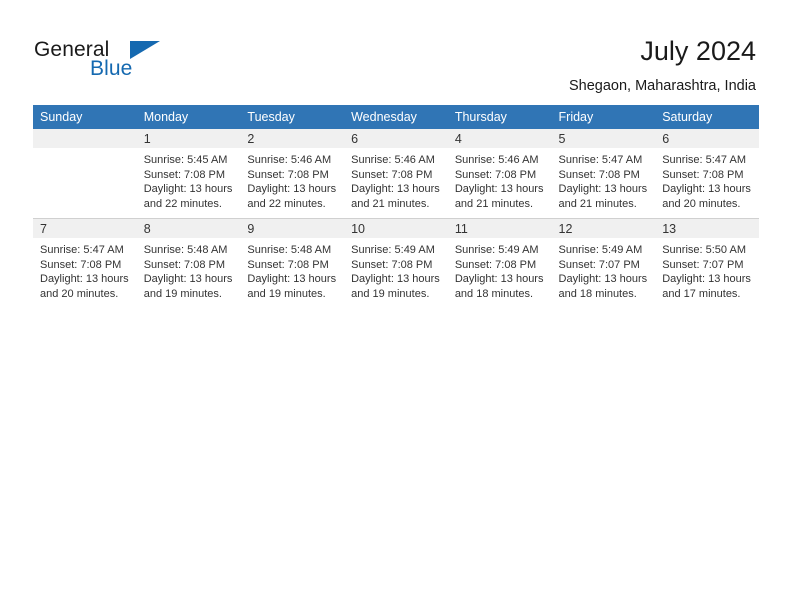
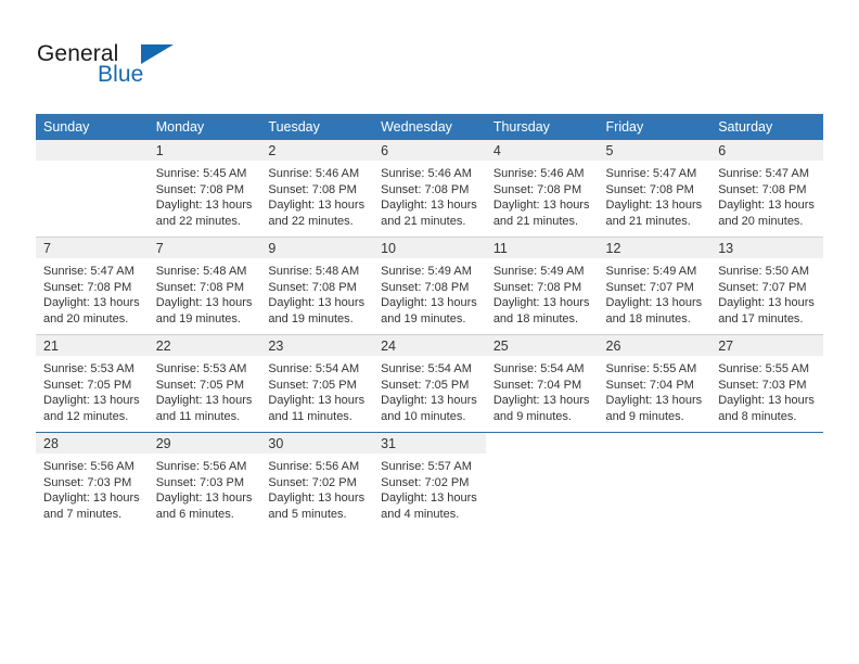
  General
  Blue
- July 2024
- Shegaon, Maharashtra, India
  Sunday	Monday	Tuesday	Wednesday	Thursday	Friday	Saturday
  	1Sunrise: 5:45 AMSunset: 7:08 PMDaylight: 13 hoursand 22 minutes.	2Sunrise: 5:46 AMSunset: 7:08 PMDaylight: 13 hoursand 22 minutes.	6Sunrise: 5:46 AMSunset: 7:08 PMDaylight: 13 hoursand 21 minutes.	4Sunrise: 5:46 AMSunset: 7:08 PMDaylight: 13 hoursand 21 minutes.	5Sunrise: 5:47 AMSunset: 7:08 PMDaylight: 13 hoursand 21 minutes.	6Sunrise: 5:47 AMSunset: 7:08 PMDaylight: 13 hoursand 20 minutes.
- 7Sunrise: 5:47 AMSunset: 7:08 PMDaylight: 13 hoursand 20 minutes.	8Sunrise: 5:48 AMSunset: 7:08 PMDaylight: 13 hoursand 19 minutes.	9Sunrise: 5:48 AMSunset: 7:08 PMDaylight: 13 hoursand 19 minutes.	10Sunrise: 5:49 AMSunset: 7:08 PMDaylight: 13 hoursand 19 minutes.	11Sunrise: 5:49 AMSunset: 7:08 PMDaylight: 13 hoursand 18 minutes.	12Sunrise: 5:49 AMSunset: 7:07 PMDaylight: 13 hoursand 18 minutes.	13Sunrise: 5:50 AMSunset: 7:07 PMDaylight: 13 hoursand 17 minutes.
+ 7Sunrise: 5:47 AMSunset: 7:08 PMDaylight: 13 hoursand 20 minutes.	7Sunrise: 5:48 AMSunset: 7:08 PMDaylight: 13 hoursand 19 minutes.	9Sunrise: 5:48 AMSunset: 7:08 PMDaylight: 13 hoursand 19 minutes.	10Sunrise: 5:49 AMSunset: 7:08 PMDaylight: 13 hoursand 19 minutes.	11Sunrise: 5:49 AMSunset: 7:08 PMDaylight: 13 hoursand 18 minutes.	12Sunrise: 5:49 AMSunset: 7:07 PMDaylight: 13 hoursand 18 minutes.	13Sunrise: 5:50 AMSunset: 7:07 PMDaylight: 13 hoursand 17 minutes.
+ 21Sunrise: 5:53 AMSunset: 7:05 PMDaylight: 13 hoursand 12 minutes.	22Sunrise: 5:53 AMSunset: 7:05 PMDaylight: 13 hoursand 11 minutes.	23Sunrise: 5:54 AMSunset: 7:05 PMDaylight: 13 hoursand 11 minutes.	24Sunrise: 5:54 AMSunset: 7:05 PMDaylight: 13 hoursand 10 minutes.	25Sunrise: 5:54 AMSunset: 7:04 PMDaylight: 13 hoursand 9 minutes.	26Sunrise: 5:55 AMSunset: 7:04 PMDaylight: 13 hoursand 9 minutes.	27Sunrise: 5:55 AMSunset: 7:03 PMDaylight: 13 hoursand 8 minutes.
+ 28Sunrise: 5:56 AMSunset: 7:03 PMDaylight: 13 hoursand 7 minutes.	29Sunrise: 5:56 AMSunset: 7:03 PMDaylight: 13 hoursand 6 minutes.	30Sunrise: 5:56 AMSunset: 7:02 PMDaylight: 13 hoursand 5 minutes.	31Sunrise: 5:57 AMSunset: 7:02 PMDaylight: 13 hoursand 4 minutes.
